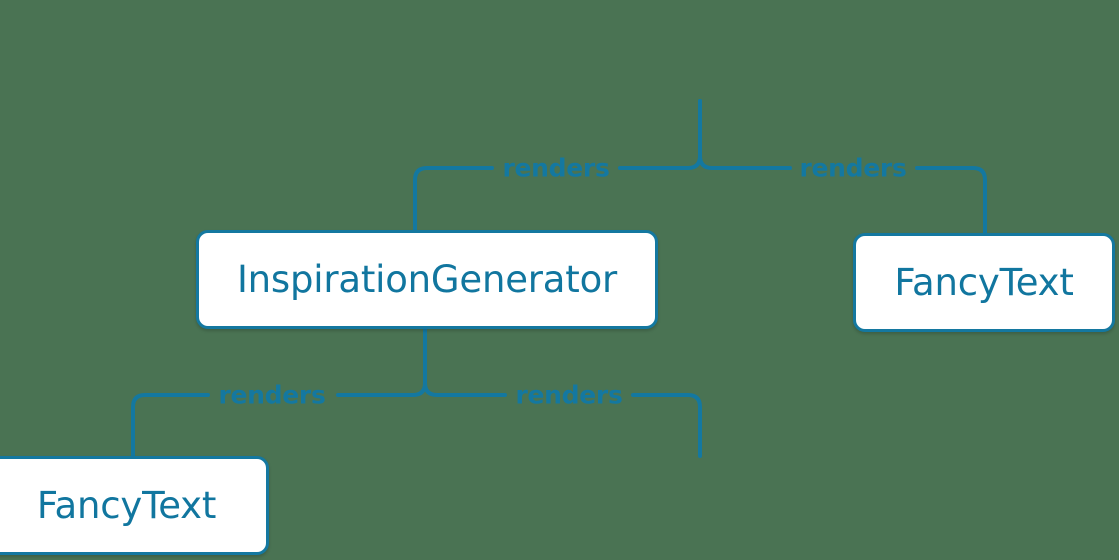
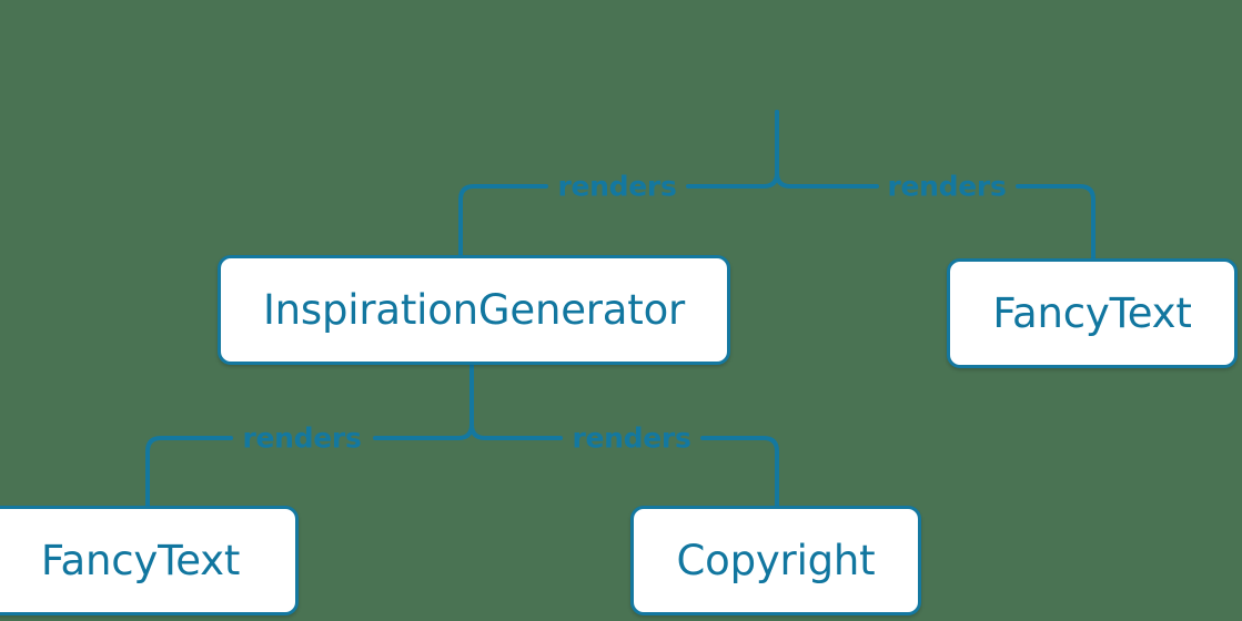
  InspirationGenerator
  FancyText
  FancyText
+ Copyright
  renders
  renders
  renders
  renders
